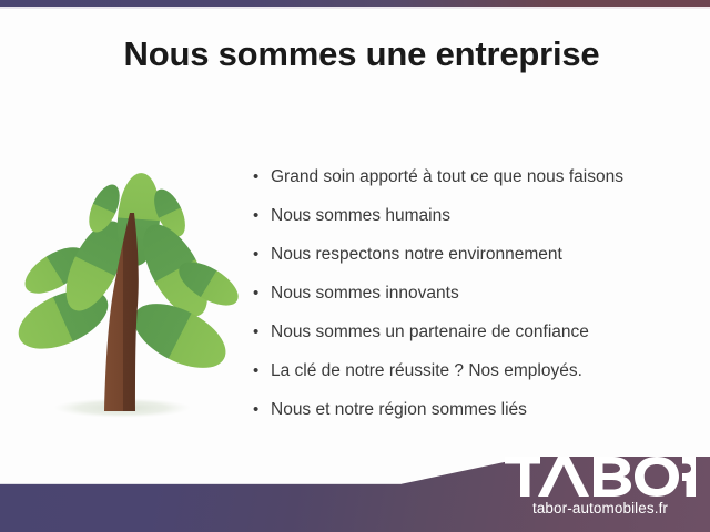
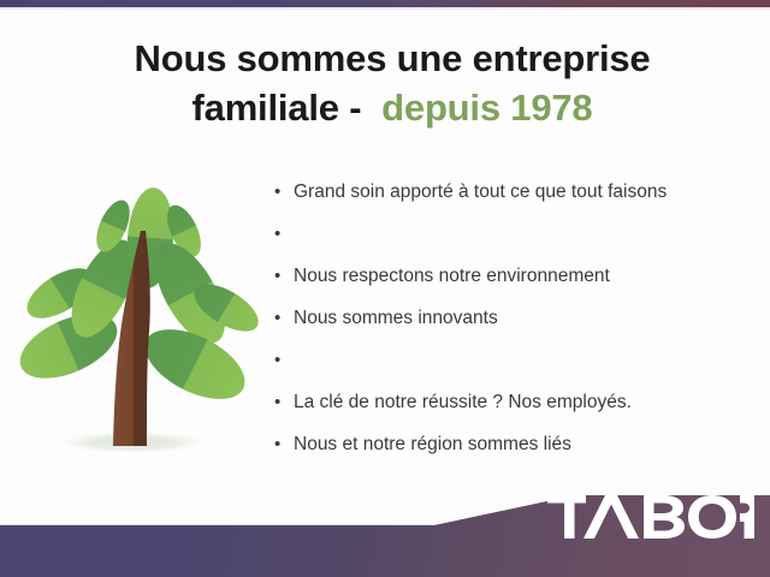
  Nous sommes une entreprise
+ familiale - depuis 1978
  •
- Grand soin apporté à tout ce que nous faisons
+ Grand soin apporté à tout ce que tout faisons
  •
- Nous sommes humains
  •
  Nous respectons notre environnement
  •
  Nous sommes innovants
  •
- Nous sommes un partenaire de confiance
  •
  La clé de notre réussite ? Nos employés.
  •
  Nous et notre région sommes liés
- tabor-automobiles.fr
